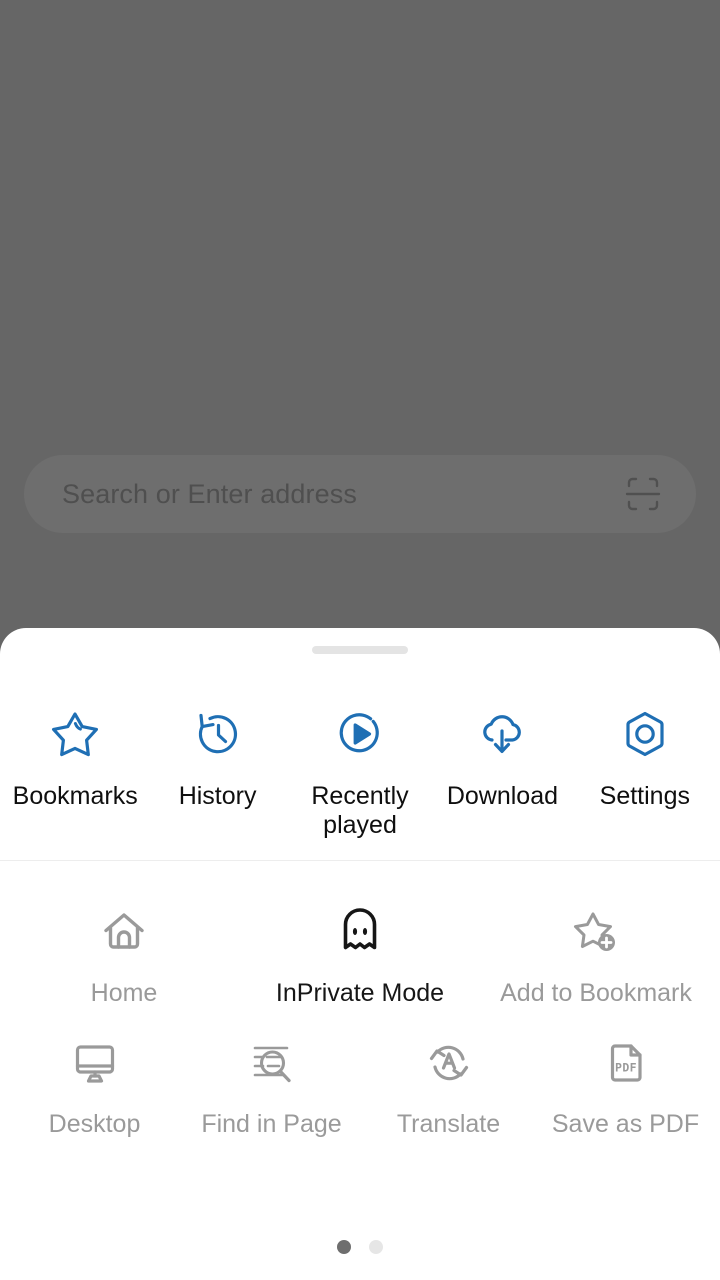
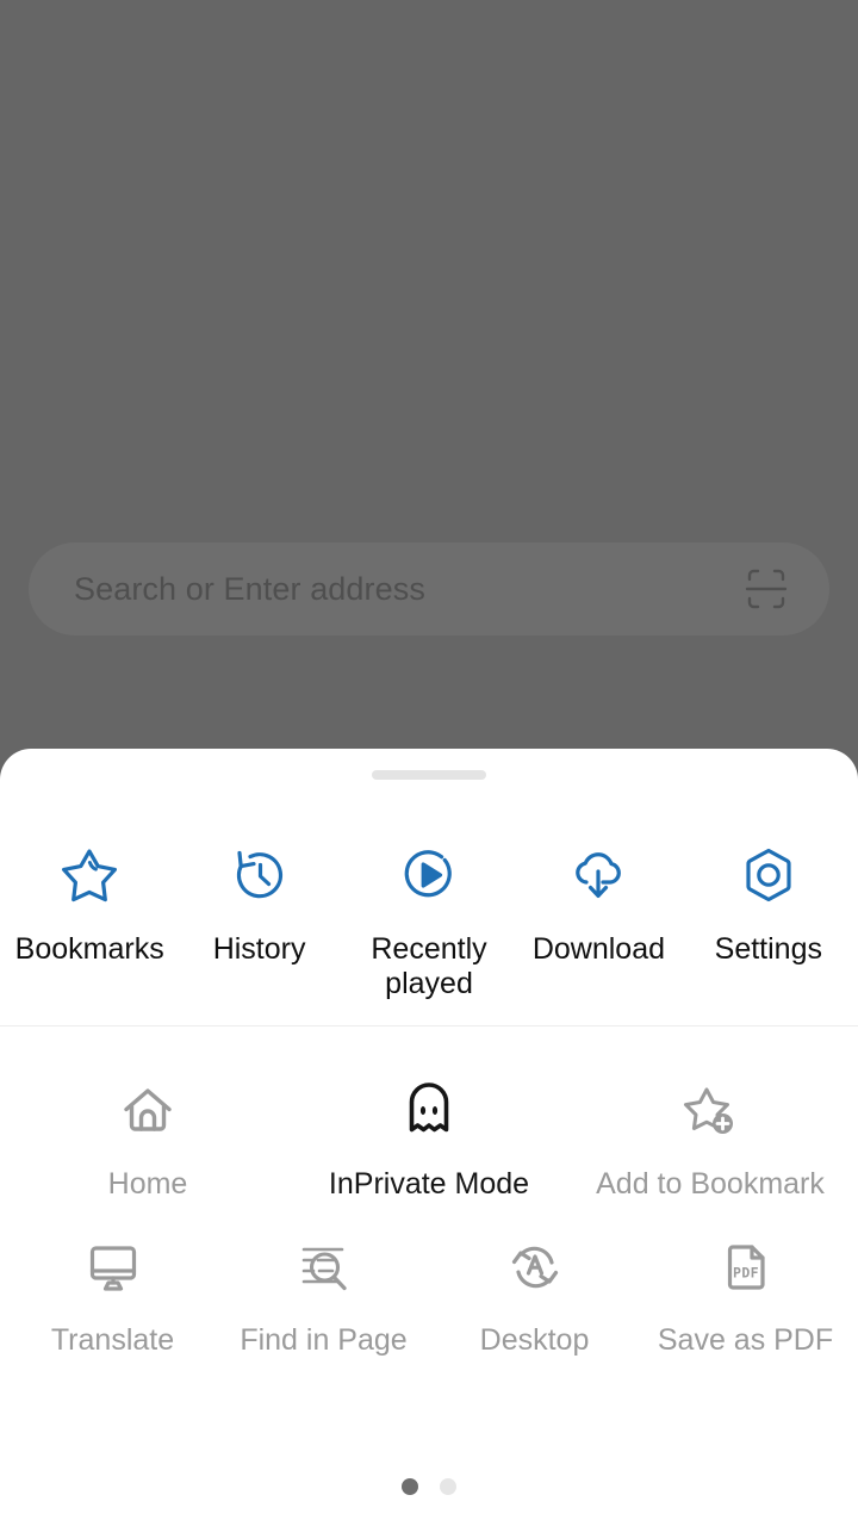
  Search or Enter address
  Bookmarks
  History
  Recently played
  Download
  Settings
  Home
  InPrivate Mode
  Add to Bookmark
- Desktop
+ Translate
  Find in Page
- Translate
+ Desktop
  PDF
  Save as PDF
